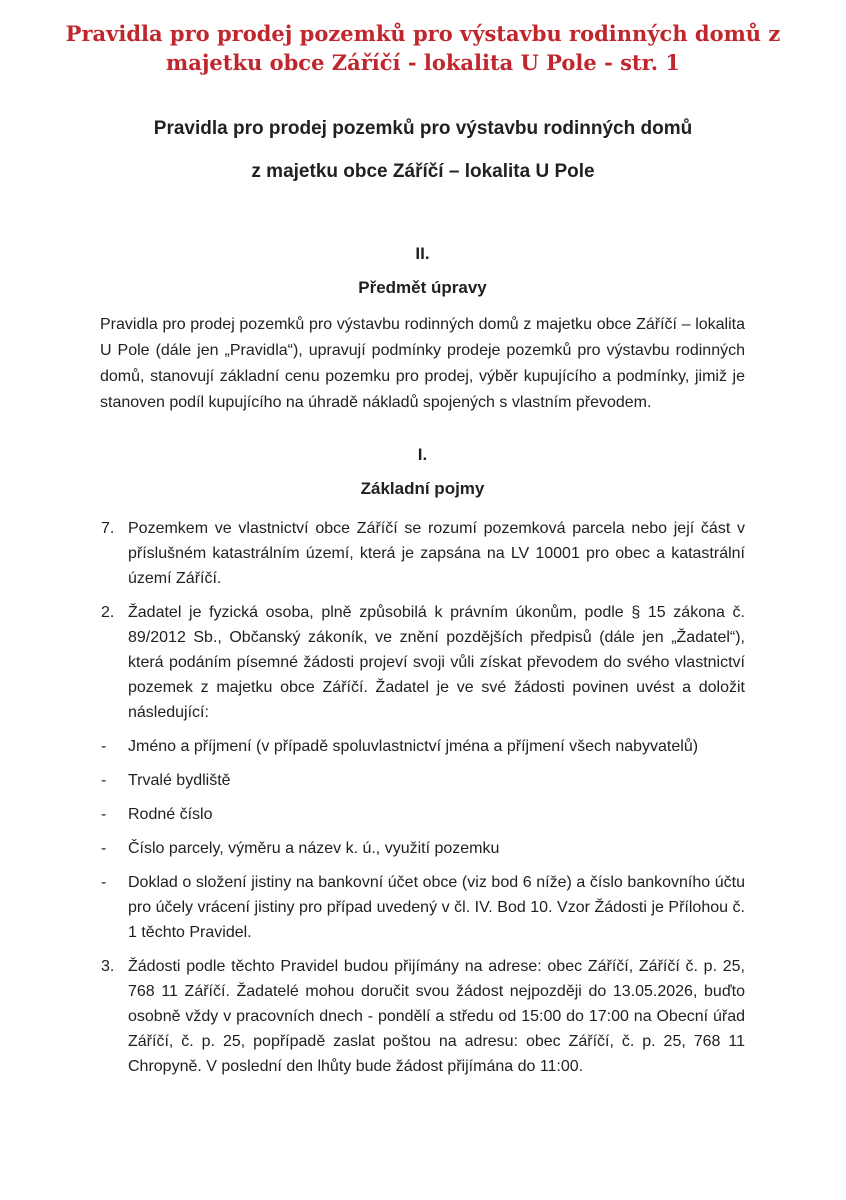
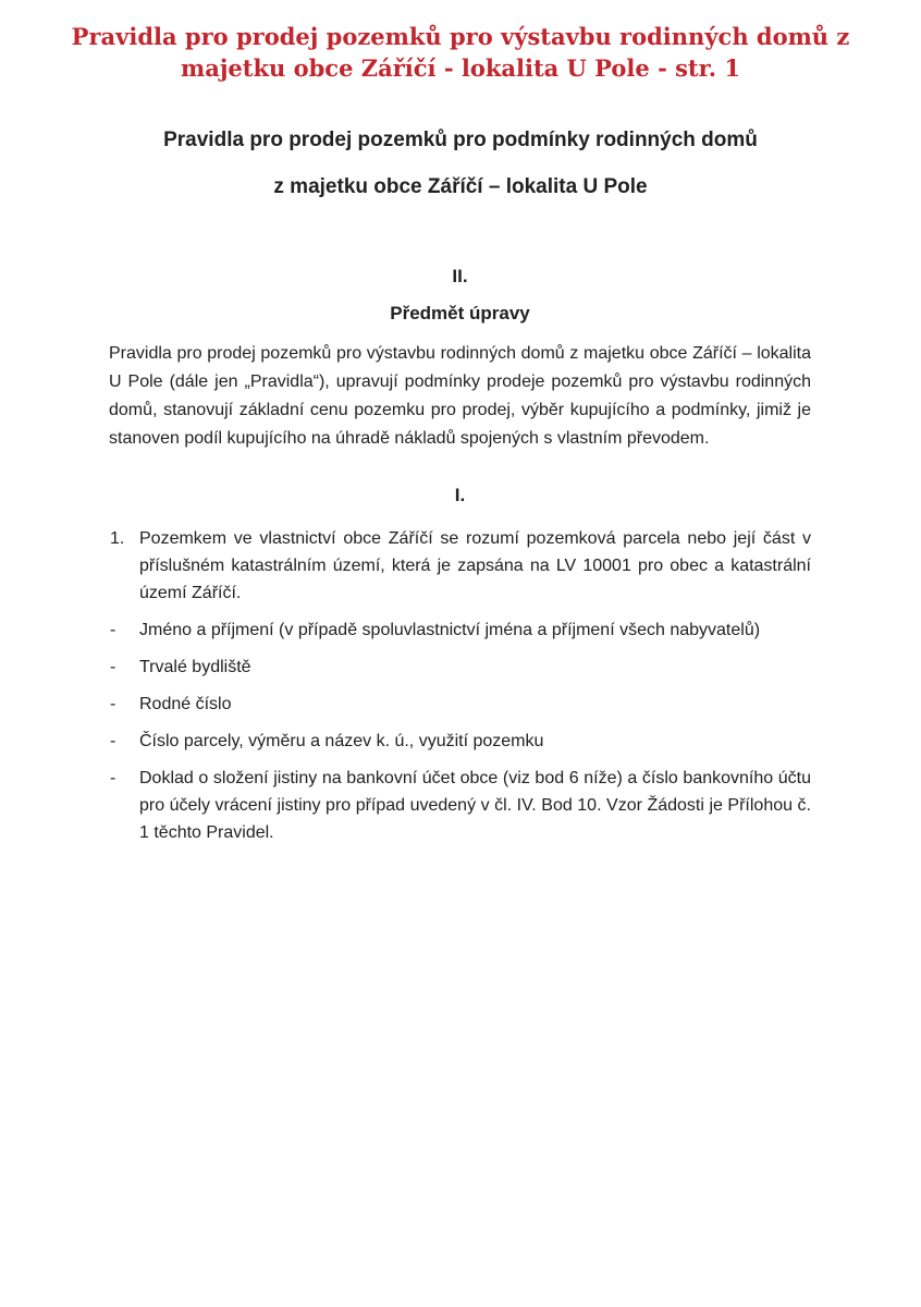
  Pravidla pro prodej pozemků pro výstavbu rodinných domů z majetku obce Záříčí - lokalita U Pole - str. 1
- Pravidla pro prodej pozemků pro výstavbu rodinných domů
+ Pravidla pro prodej pozemků pro podmínky rodinných domů
  z majetku obce Záříčí – lokalita U Pole
  II.
  Předmět úpravy
  Pravidla pro prodej pozemků pro výstavbu rodinných domů z majetku obce Záříčí – lokalita U Pole (dále jen „Pravidla“), upravují podmínky prodeje pozemků pro výstavbu rodinných domů, stanovují základní cenu pozemku pro prodej, výběr kupujícího a podmínky, jimiž je stanoven podíl kupujícího na úhradě nákladů spojených s vlastním převodem.
  I.
- Základní pojmy
- 7.
+ 1.
  Pozemkem ve vlastnictví obce Záříčí se rozumí pozemková parcela nebo její část v příslušném katastrálním území, která je zapsána na LV 10001 pro obec a katastrální území Záříčí.
- 2.
- Žadatel je fyzická osoba, plně způsobilá k právním úkonům, podle § 15 zákona č. 89/2012 Sb., Občanský zákoník, ve znění pozdějších předpisů (dále jen „Žadatel“), která podáním písemné žádosti projeví svoji vůli získat převodem do svého vlastnictví pozemek z majetku obce Záříčí. Žadatel je ve své žádosti povinen uvést a doložit následující:
  -
  Jméno a příjmení (v případě spoluvlastnictví jména a příjmení všech nabyvatelů)
  -
  Trvalé bydliště
  -
  Rodné číslo
  -
  Číslo parcely, výměru a název k. ú., využití pozemku
  -
  Doklad o složení jistiny na bankovní účet obce (viz bod 6 níže) a číslo bankovního účtu pro účely vrácení jistiny pro případ uvedený v čl. IV. Bod 10. Vzor Žádosti je Přílohou č. 1 těchto Pravidel.
- 3.
- Žádosti podle těchto Pravidel budou přijímány na adrese: obec Záříčí, Záříčí č. p. 25, 768 11 Záříčí. Žadatelé mohou doručit svou žádost nejpozději do 13.05.2026, buďto osobně vždy v pracovních dnech - pondělí a středu od 15:00 do 17:00 na Obecní úřad Záříčí, č. p. 25, popřípadě zaslat poštou na adresu: obec Záříčí, č. p. 25, 768 11 Chropyně. V poslední den lhůty bude žádost přijímána do 11:00.
